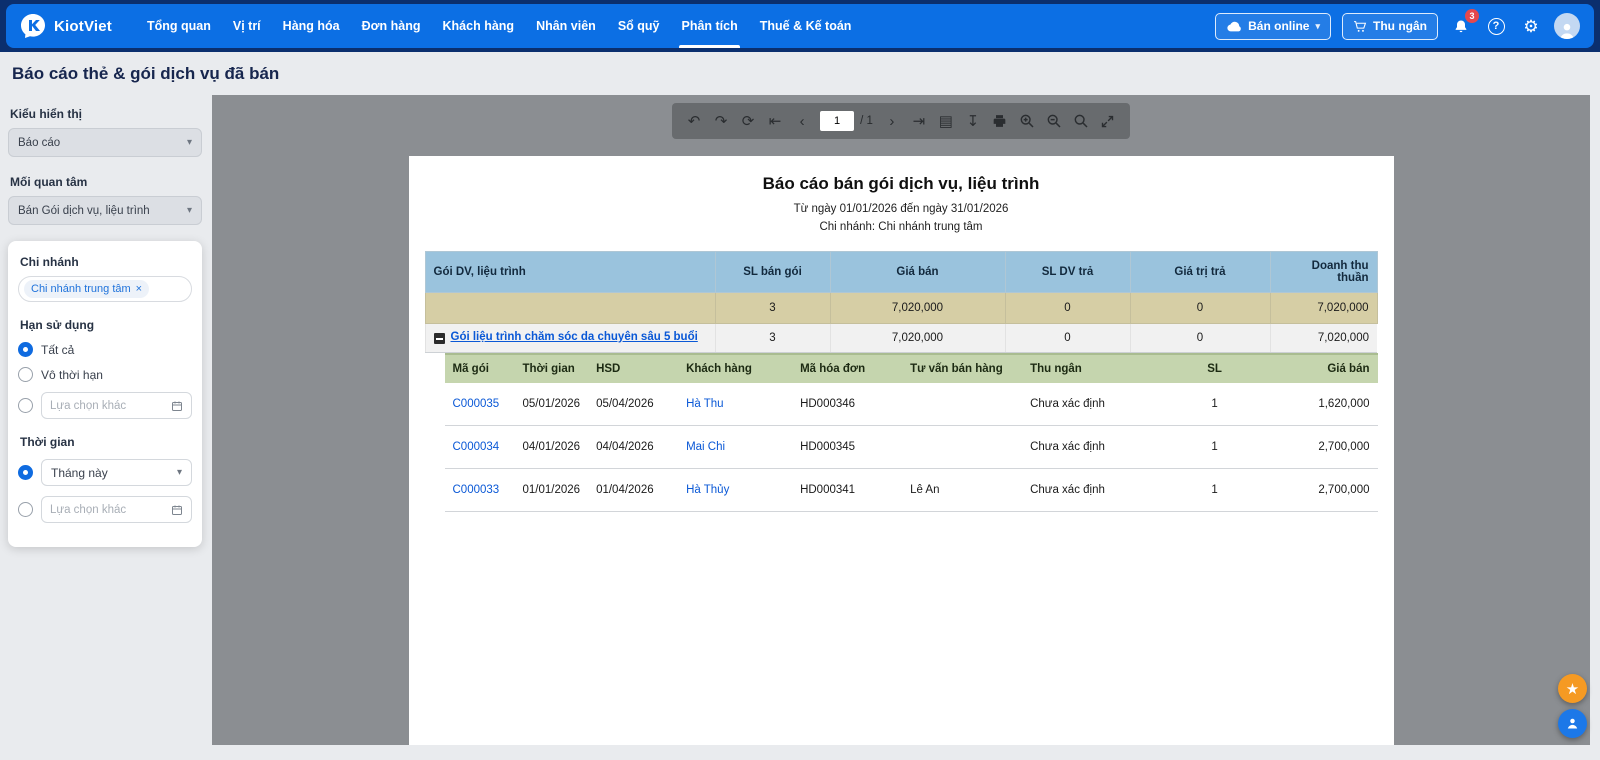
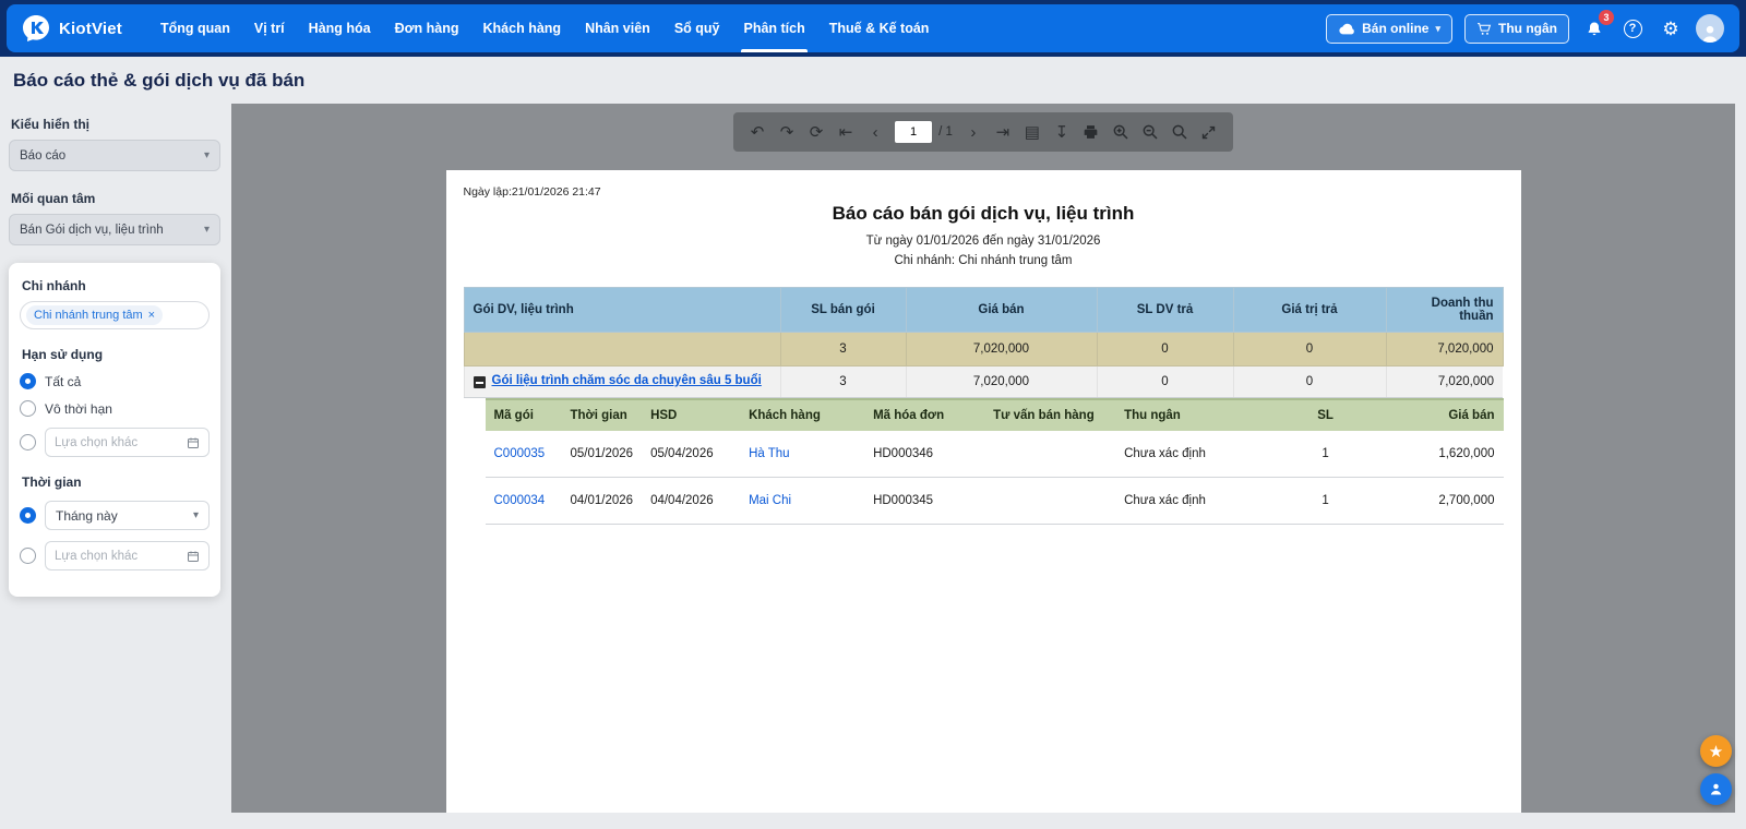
  KiotViet
  Tổng quan
  Vị trí
  Hàng hóa
  Đơn hàng
  Khách hàng
  Nhân viên
  Sổ quỹ
  Phân tích
  Thuế & Kế toán
  Bán online
  ▾
  Thu ngân
  3
  ?
  ⚙
  Báo cáo thẻ & gói dịch vụ đã bán
  Kiểu hiển thị
  Báo cáo
  ▾
  Mối quan tâm
  Bán Gói dịch vụ, liệu trình
  ▾
  Chi nhánh
  Chi nhánh trung tâm
  ×
  Hạn sử dụng
  Tất cả
  Vô thời hạn
  Lựa chọn khác
  Thời gian
  Tháng này
  ▾
  Lựa chọn khác
  ↶
  ↷
  ⟳
  ⇤
  ‹
  1
  / 1
  ›
  ⇥
  ▤
  ↧
+ Ngày lập:21/01/2026 21:47
  Báo cáo bán gói dịch vụ, liệu trình
  Từ ngày 01/01/2026 đến ngày 31/01/2026
  Chi nhánh: Chi nhánh trung tâm
  Gói DV, liệu trình	SL bán gói	Giá bán	SL DV trả	Giá trị trả	Doanh thu thuần
  	3	7,020,000	0	0	7,020,000
  Gói liệu trình chăm sóc da chuyên sâu 5 buổi	3	7,020,000	0	0	7,020,000
  Mã gói	Thời gian	HSD	Khách hàng	Mã hóa đơn	Tư vấn bán hàng	Thu ngân	SL	Giá bán
  C000035	05/01/2026	05/04/2026	Hà Thu	HD000346		Chưa xác định	1	1,620,000
  C000034	04/01/2026	04/04/2026	Mai Chi	HD000345		Chưa xác định	1	2,700,000
- C000033	01/01/2026	01/04/2026	Hà Thủy	HD000341	Lê An	Chưa xác định	1	2,700,000
  ★
